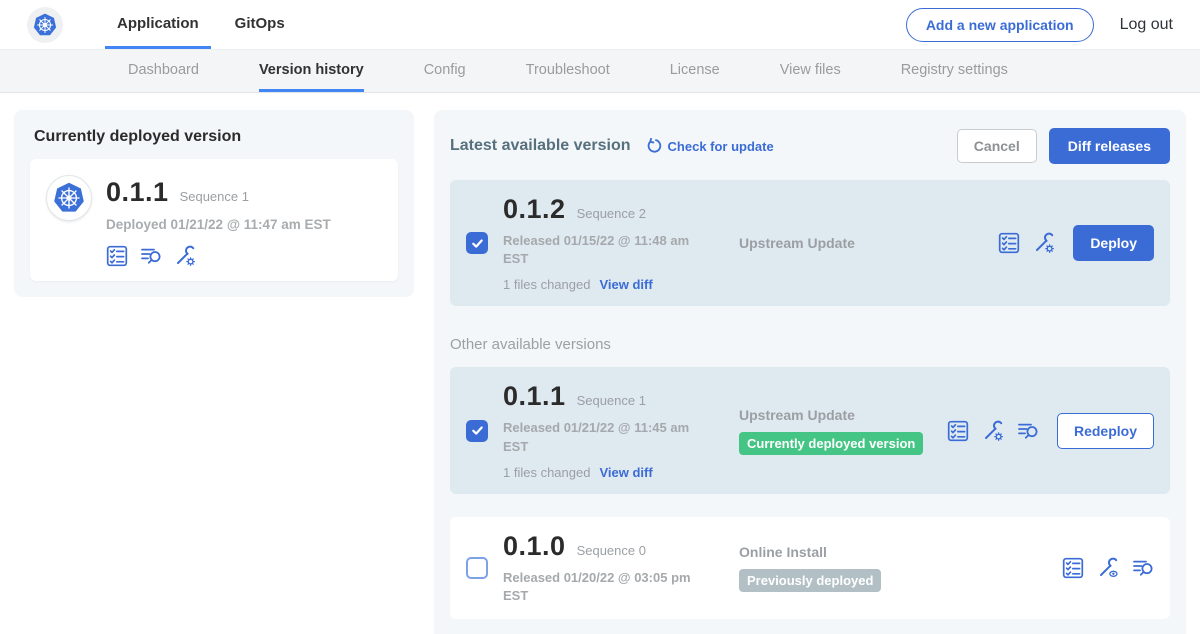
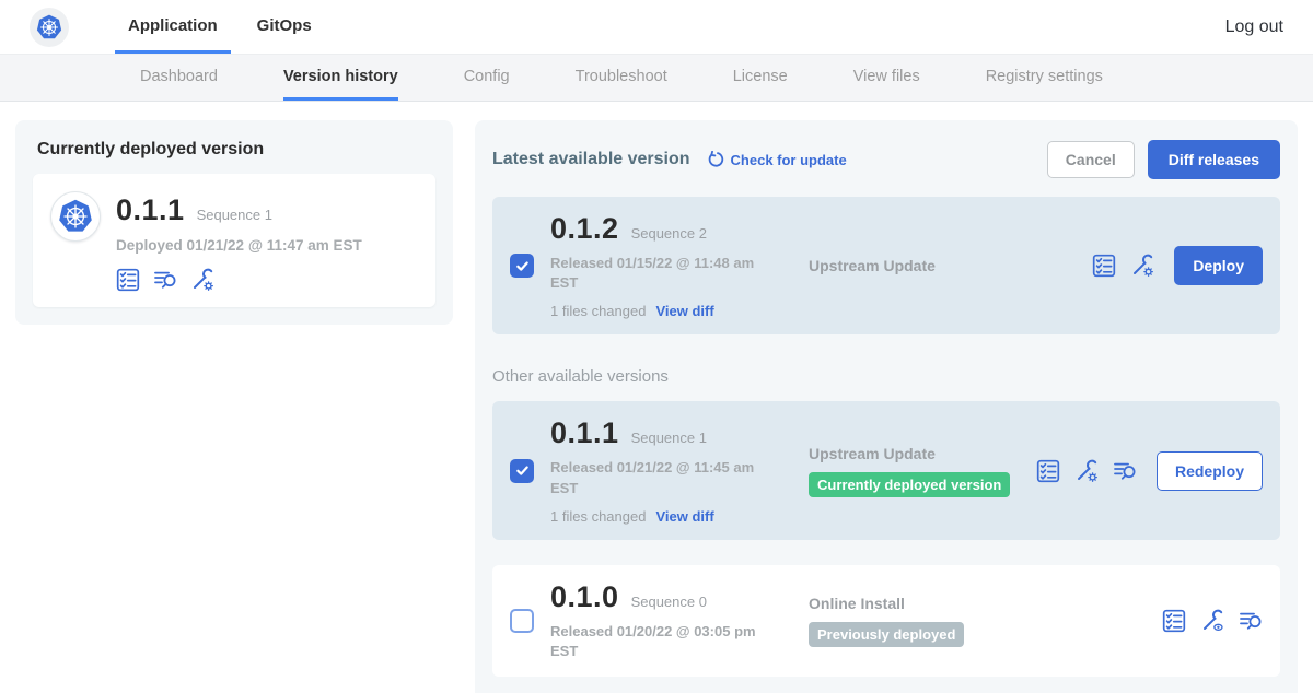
  Application
  GitOps
- Add a new application
  Log out
  Dashboard
  Version history
  Config
  Troubleshoot
  License
  View files
  Registry settings
  Currently deployed version
  0.1.1
  Sequence 1
  Deployed 01/21/22 @ 11:47 am EST
  Latest available version
  Check for update
  Cancel
  Diff releases
  0.1.2
  Sequence 2
  Released 01/15/22 @ 11:48 am EST
  1 files changed
  View diff
  Upstream Update
  Deploy
  Other available versions
  0.1.1
  Sequence 1
  Released 01/21/22 @ 11:45 am EST
  1 files changed
  View diff
  Upstream Update
  Currently deployed version
  Redeploy
  0.1.0
  Sequence 0
  Released 01/20/22 @ 03:05 pm EST
  Online Install
  Previously deployed
